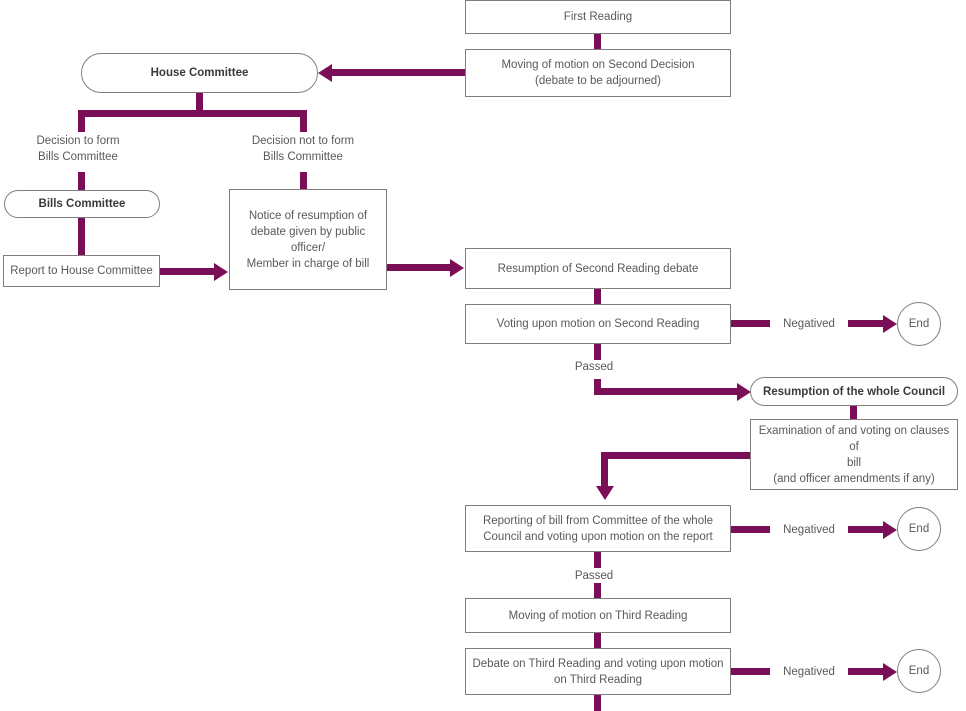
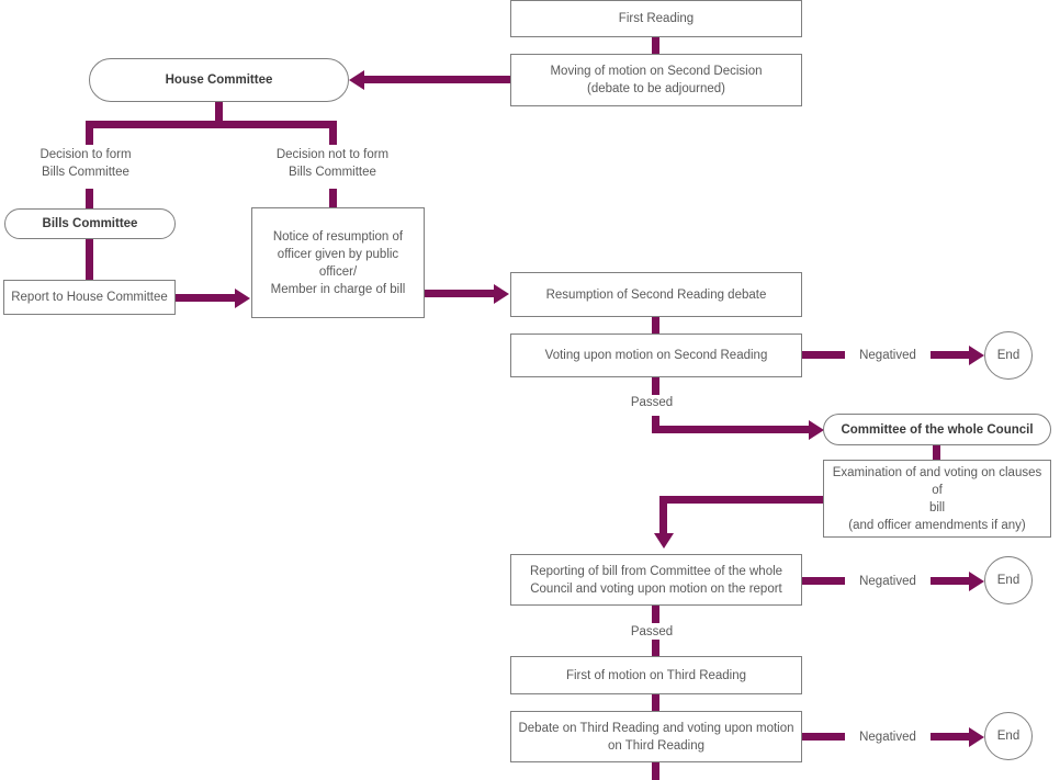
  First Reading
  Moving of motion on Second Decision
  (debate to be adjourned)
  House Committee
  Decision to form
  Bills Committee
  Decision not to form
  Bills Committee
  Bills Committee
  Notice of resumption of
- debate given by public officer/
+ officer given by public officer/
  Member in charge of bill
  Report to House Committee
  Resumption of Second Reading debate
  Voting upon motion on Second Reading
  Negatived
  Passed
  End
- Resumption of the whole Council
+ Committee of the whole Council
  Examination of and voting on clauses of
  bill
  (and officer amendments if any)
  Reporting of bill from Committee of the whole
  Council and voting upon motion on the report
  Negatived
  End
  Passed
- Moving of motion on Third Reading
+ First of motion on Third Reading
  Debate on Third Reading and voting upon motion
  on Third Reading
  Negatived
  End
